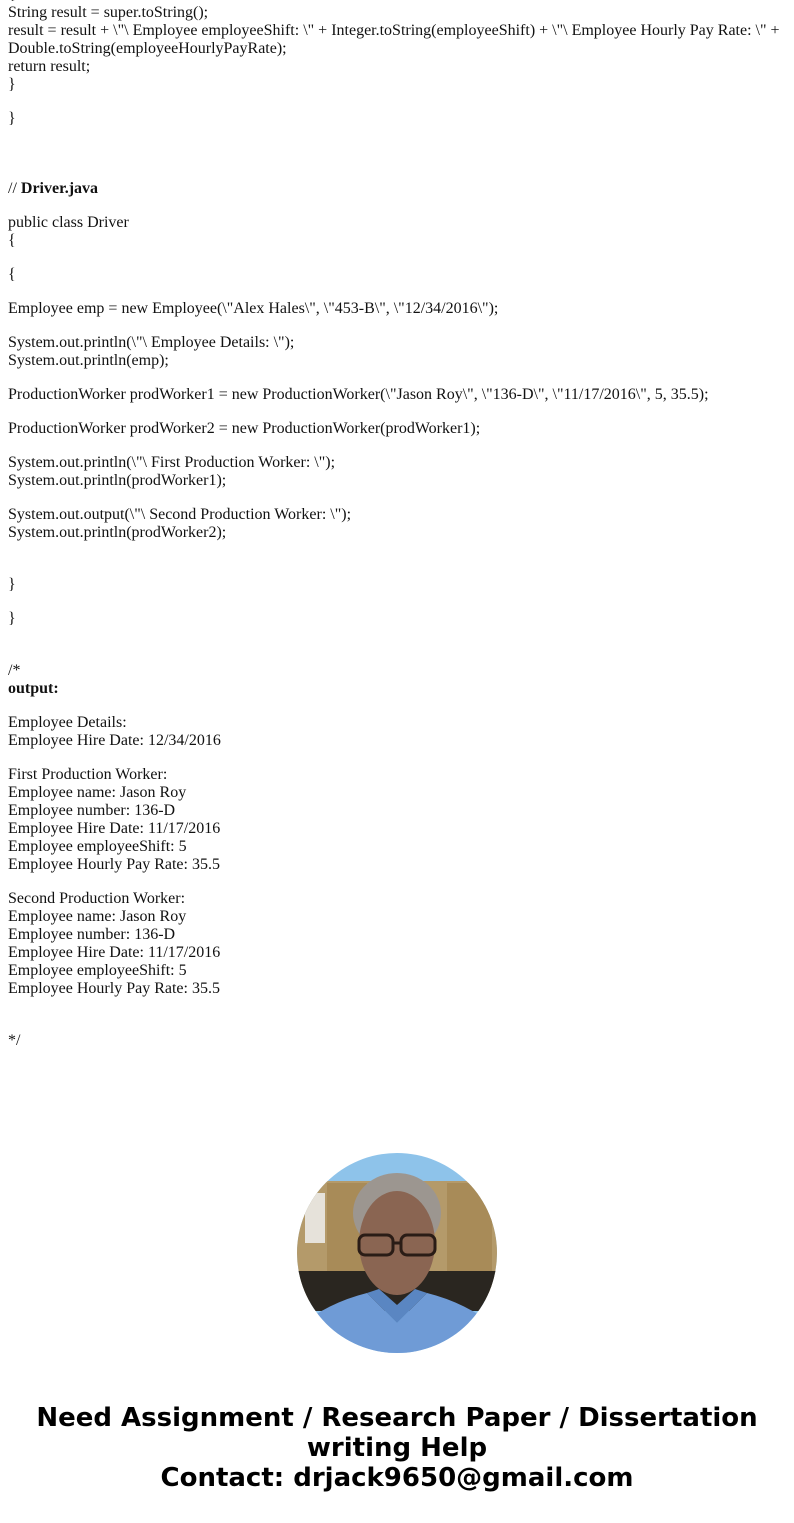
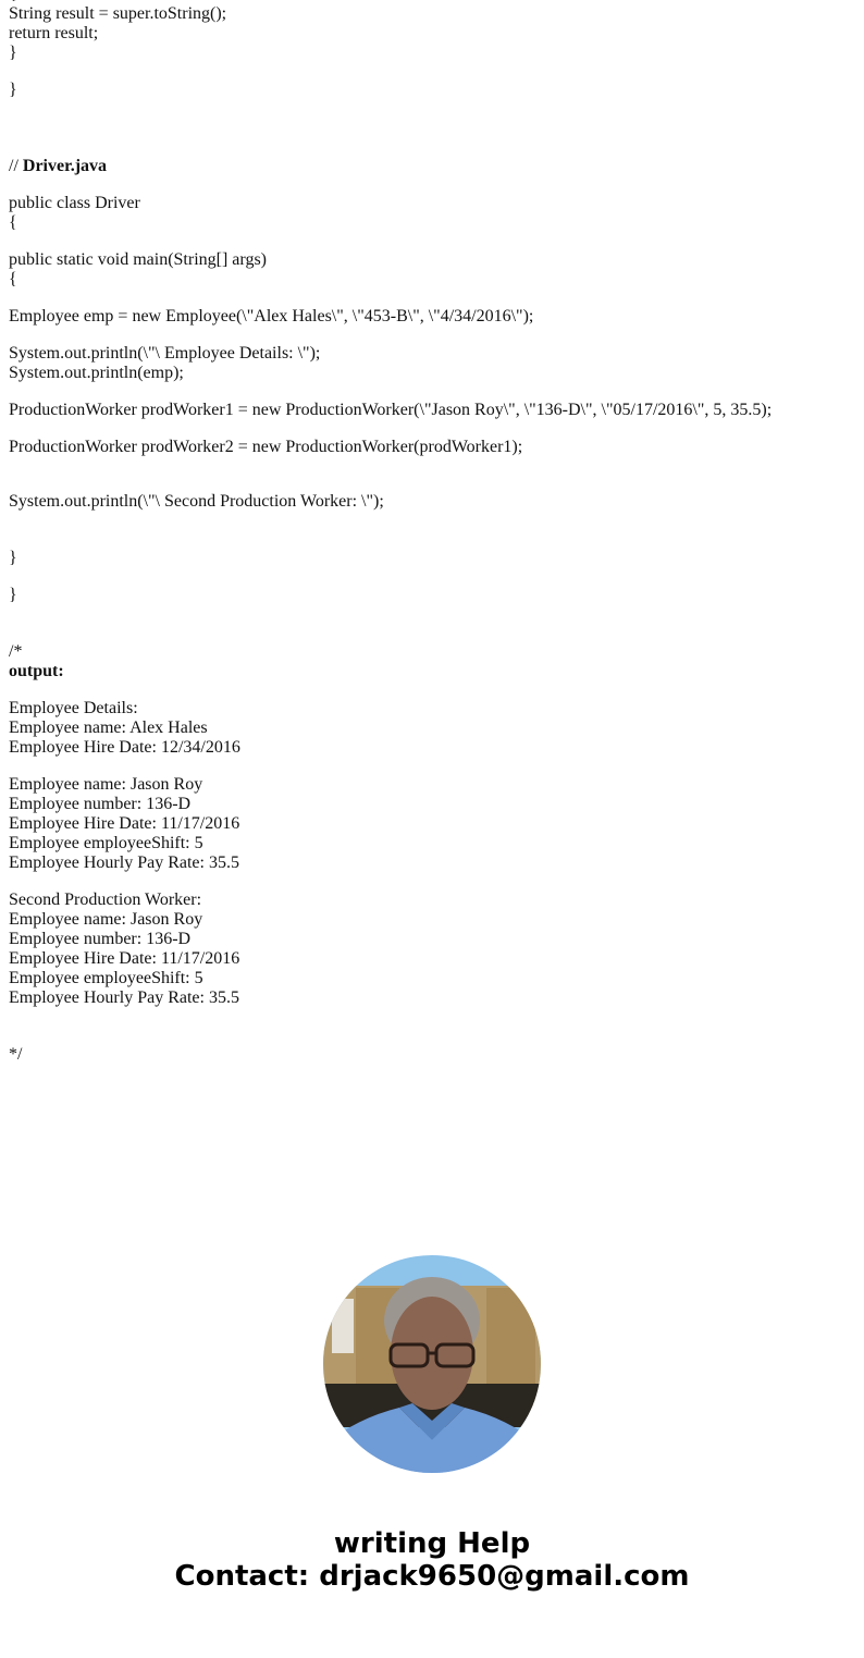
  String result = super.toString();
- result = result + \"\ Employee employeeShift: \" + Integer.toString(employeeShift) + \"\ Employee Hourly Pay Rate: \" + Double.toString(employeeHourlyPayRate);
  return result;
  }
  }
  // Driver.java
  public class Driver
  {
+ public static void main(String[] args)
  {
- Employee emp = new Employee(\"Alex Hales\", \"453-B\", \"12/34/2016\");
+ Employee emp = new Employee(\"Alex Hales\", \"453-B\", \"4/34/2016\");
  System.out.println(\"\ Employee Details: \");
  System.out.println(emp);
- ProductionWorker prodWorker1 = new ProductionWorker(\"Jason Roy\", \"136-D\", \"11/17/2016\", 5, 35.5);
+ ProductionWorker prodWorker1 = new ProductionWorker(\"Jason Roy\", \"136-D\", \"05/17/2016\", 5, 35.5);
  ProductionWorker prodWorker2 = new ProductionWorker(prodWorker1);
- System.out.println(\"\ First Production Worker: \");
- System.out.println(prodWorker1);
- System.out.output(\"\ Second Production Worker: \");
+ System.out.println(\"\ Second Production Worker: \");
- System.out.println(prodWorker2);
  }
  }
  /*
  output:
  Employee Details:
+ Employee name: Alex Hales
  Employee Hire Date: 12/34/2016
- First Production Worker:
  Employee name: Jason Roy
  Employee number: 136-D
  Employee Hire Date: 11/17/2016
  Employee employeeShift: 5
  Employee Hourly Pay Rate: 35.5
  Second Production Worker:
  Employee name: Jason Roy
  Employee number: 136-D
  Employee Hire Date: 11/17/2016
  Employee employeeShift: 5
  Employee Hourly Pay Rate: 35.5
  */
- Need Assignment / Research Paper / Dissertation
  writing Help
  Contact: drjack9650@gmail.com
